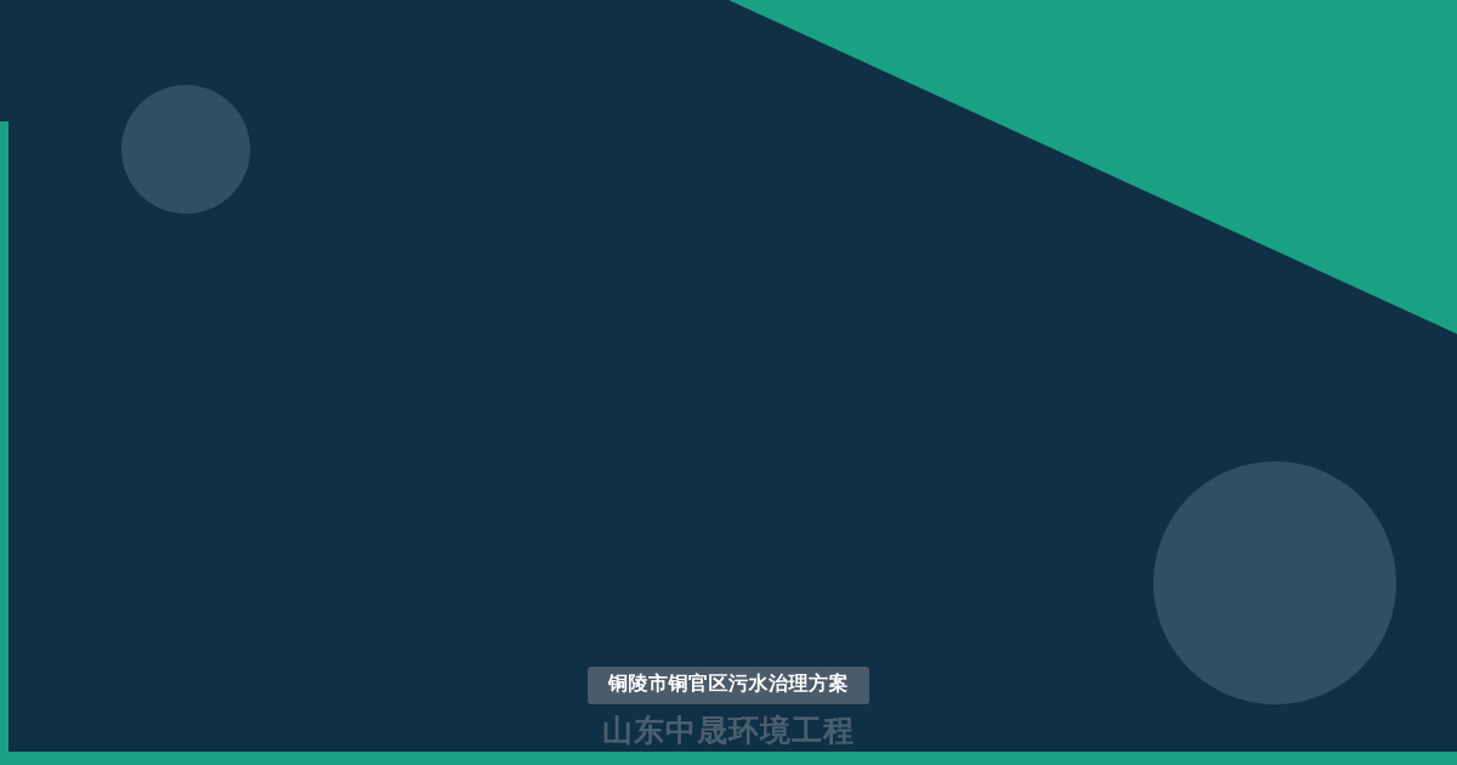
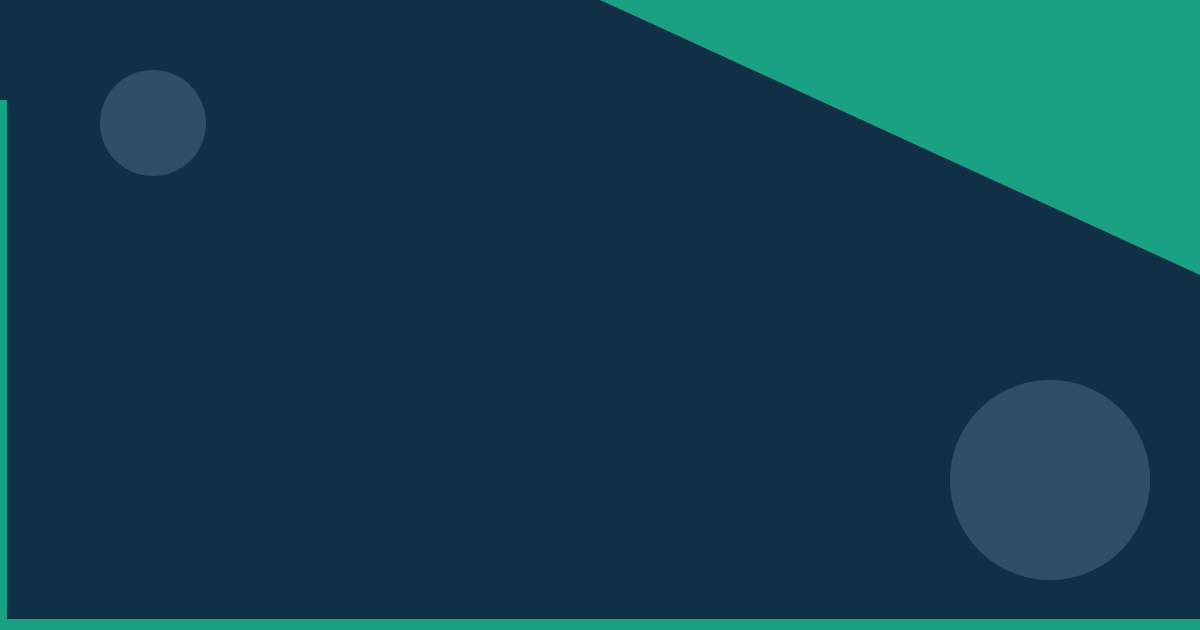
- 铜陵市铜官区污水治理方案
- 山东中晟环境工程
